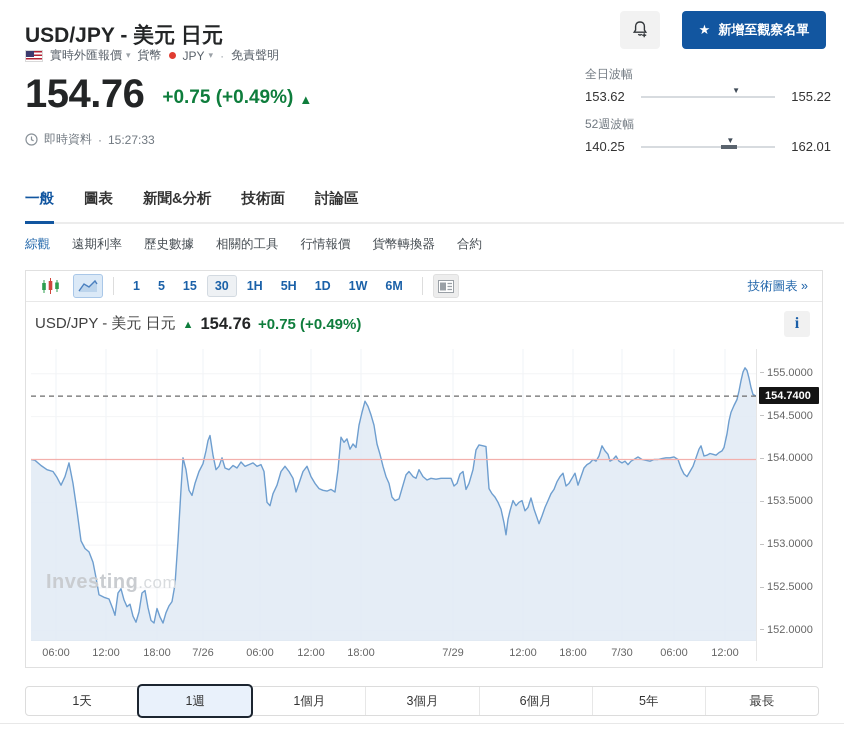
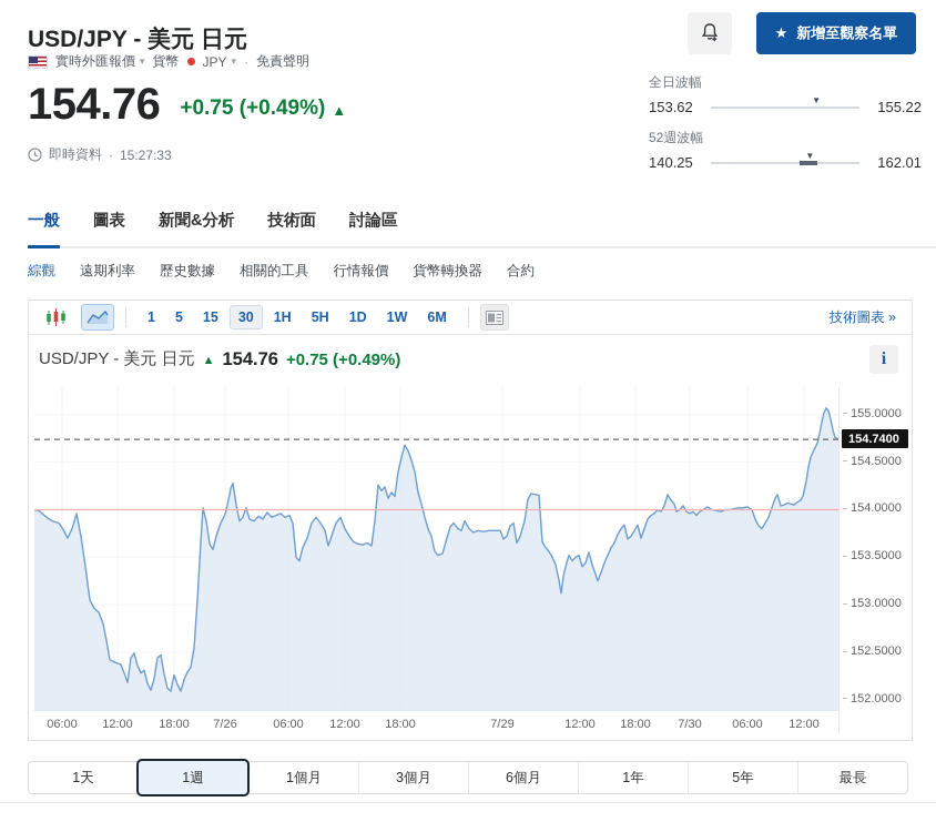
  USD/JPY - 美元 日元
  實時外匯報價
  ▾
  貨幣
  JPY
  ▾
  ·
  免責聲明
  ★
  新增至觀察名單
  154.76
  +0.75 (+0.49%)
  ▲
  即時資料
  ·
  15:27:33
  全日波幅
  153.62
  ▼
  155.22
  52週波幅
  140.25
  ▼
  162.01
  一般
  圖表
  新聞&分析
  技術面
  討論區
  綜觀
  遠期利率
  歷史數據
  相關的工具
  行情報價
  貨幣轉換器
  合約
  1
  5
  15
  30
  1H
  5H
  1D
  1W
  6M
  技術圖表 »
  USD/JPY - 美元 日元
  ▲
  154.76
  +0.75 (+0.49%)
  i
- Investing.com
  155.0000
  154.5000
  154.0000
  153.5000
  153.0000
  152.5000
  152.0000
  154.7400
  06:00
  12:00
  18:00
  7/26
  06:00
  12:00
  18:00
  7/29
  12:00
  18:00
  7/30
  06:00
  12:00
  1天
  1週
  1個月
  3個月
  6個月
+ 1年
  5年
  最長
